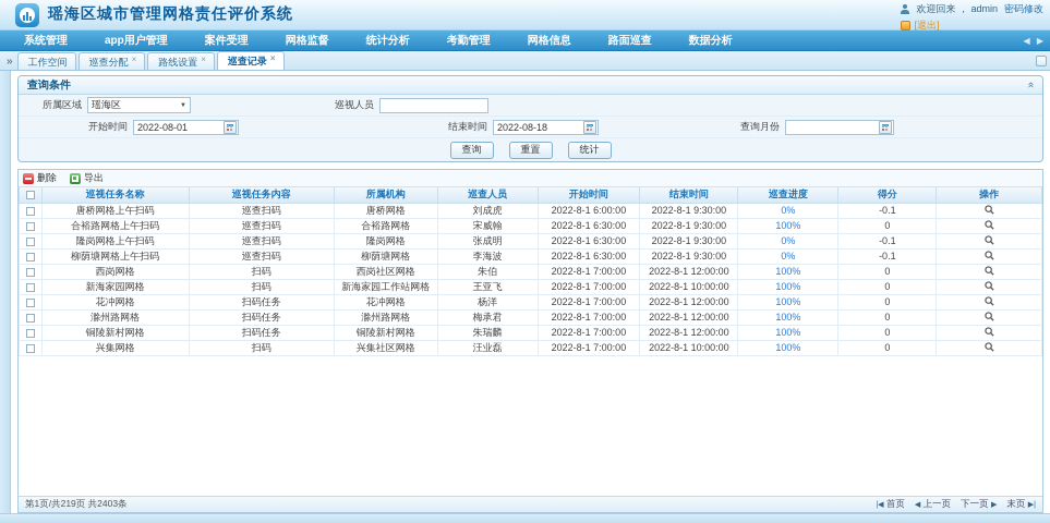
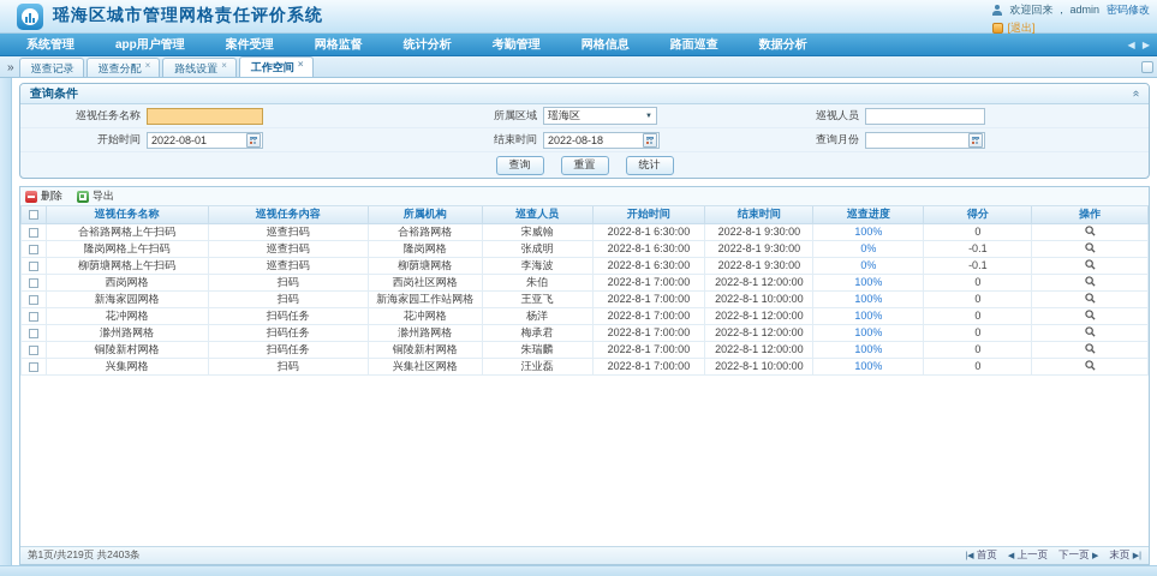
  瑶海区城市管理网格责任评价系统
  欢迎回来 ， admin
  密码修改
  [退出]
  系统管理
  app用户管理
  案件受理
  网格监督
  统计分析
  考勤管理
  网格信息
  路面巡查
  数据分析
  ◀ ▶
  »
- 工作空间
+ 巡查记录
  巡查分配
  ×
  路线设置
  ×
- 巡查记录
+ 工作空间
  ×
  查询条件
+ 巡视任务名称
  所属区域
  瑶海区
  巡视人员
  开始时间
  2022-08-01
  结束时间
  2022-08-18
  查询月份
  查询
  重置
  统计
  删除
  导出
  	巡视任务名称	巡视任务内容	所属机构	巡查人员	开始时间	结束时间	巡查进度	得分	操作
- 	唐桥网格上午扫码	巡查扫码	唐桥网格	刘成虎	2022-8-1 6:00:00	2022-8-1 9:30:00	0%	-0.1
  	合裕路网格上午扫码	巡查扫码	合裕路网格	宋威翰	2022-8-1 6:30:00	2022-8-1 9:30:00	100%	0
  	隆岗网格上午扫码	巡查扫码	隆岗网格	张成明	2022-8-1 6:30:00	2022-8-1 9:30:00	0%	-0.1
  	柳荫塘网格上午扫码	巡查扫码	柳荫塘网格	李海波	2022-8-1 6:30:00	2022-8-1 9:30:00	0%	-0.1
  	西岗网格	扫码	西岗社区网格	朱伯	2022-8-1 7:00:00	2022-8-1 12:00:00	100%	0
  	新海家园网格	扫码	新海家园工作站网格	王亚飞	2022-8-1 7:00:00	2022-8-1 10:00:00	100%	0
  	花冲网格	扫码任务	花冲网格	杨洋	2022-8-1 7:00:00	2022-8-1 12:00:00	100%	0
  	滁州路网格	扫码任务	滁州路网格	梅承君	2022-8-1 7:00:00	2022-8-1 12:00:00	100%	0
  	铜陵新村网格	扫码任务	铜陵新村网格	朱瑞麟	2022-8-1 7:00:00	2022-8-1 12:00:00	100%	0
  	兴集网格	扫码	兴集社区网格	汪业磊	2022-8-1 7:00:00	2022-8-1 10:00:00	100%	0
  第1页/共219页 共2403条
  上一页
  下一页
